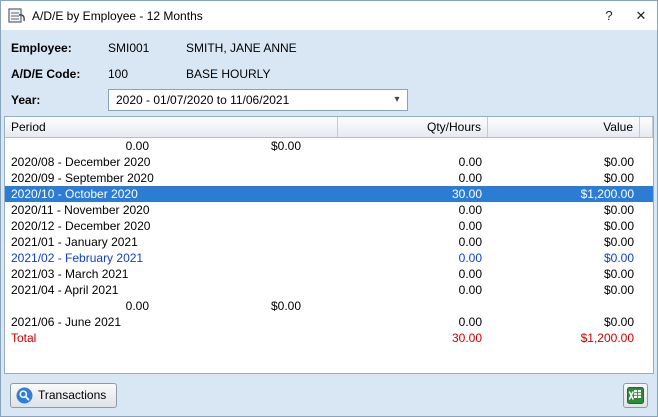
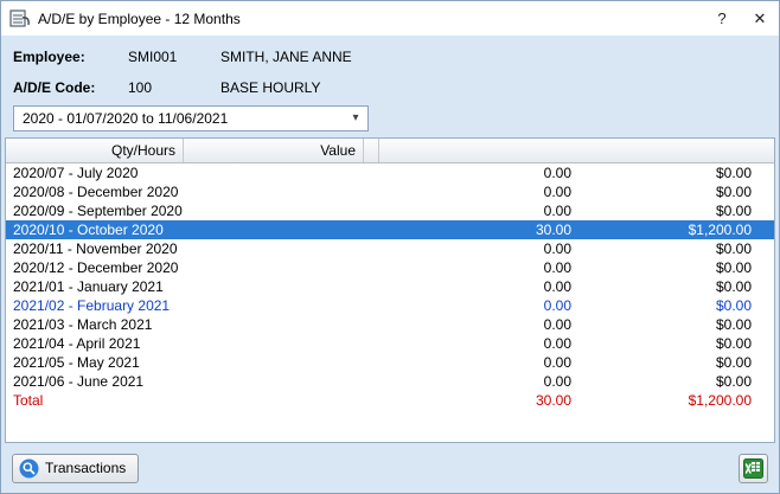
  A/D/E by Employee - 12 Months
  ?
  ✕
  Employee:
  SMI001
  SMITH, JANE ANNE
  A/D/E Code:
  100
  BASE HOURLY
- Year:
  2020 - 01/07/2020 to 11/06/2021
  ▾
- Period
  Qty/Hours
  Value
+ 2020/07 - July 2020
  0.00
  $0.00
  2020/08 - December 2020
  0.00
  $0.00
  2020/09 - September 2020
  0.00
  $0.00
  2020/10 - October 2020
  30.00
  $1,200.00
  2020/11 - November 2020
  0.00
  $0.00
  2020/12 - December 2020
  0.00
  $0.00
  2021/01 - January 2021
  0.00
  $0.00
  2021/02 - February 2021
  0.00
  $0.00
  2021/03 - March 2021
  0.00
  $0.00
  2021/04 - April 2021
  0.00
  $0.00
+ 2021/05 - May 2021
  0.00
  $0.00
  2021/06 - June 2021
  0.00
  $0.00
  Total
  30.00
  $1,200.00
  Transactions
